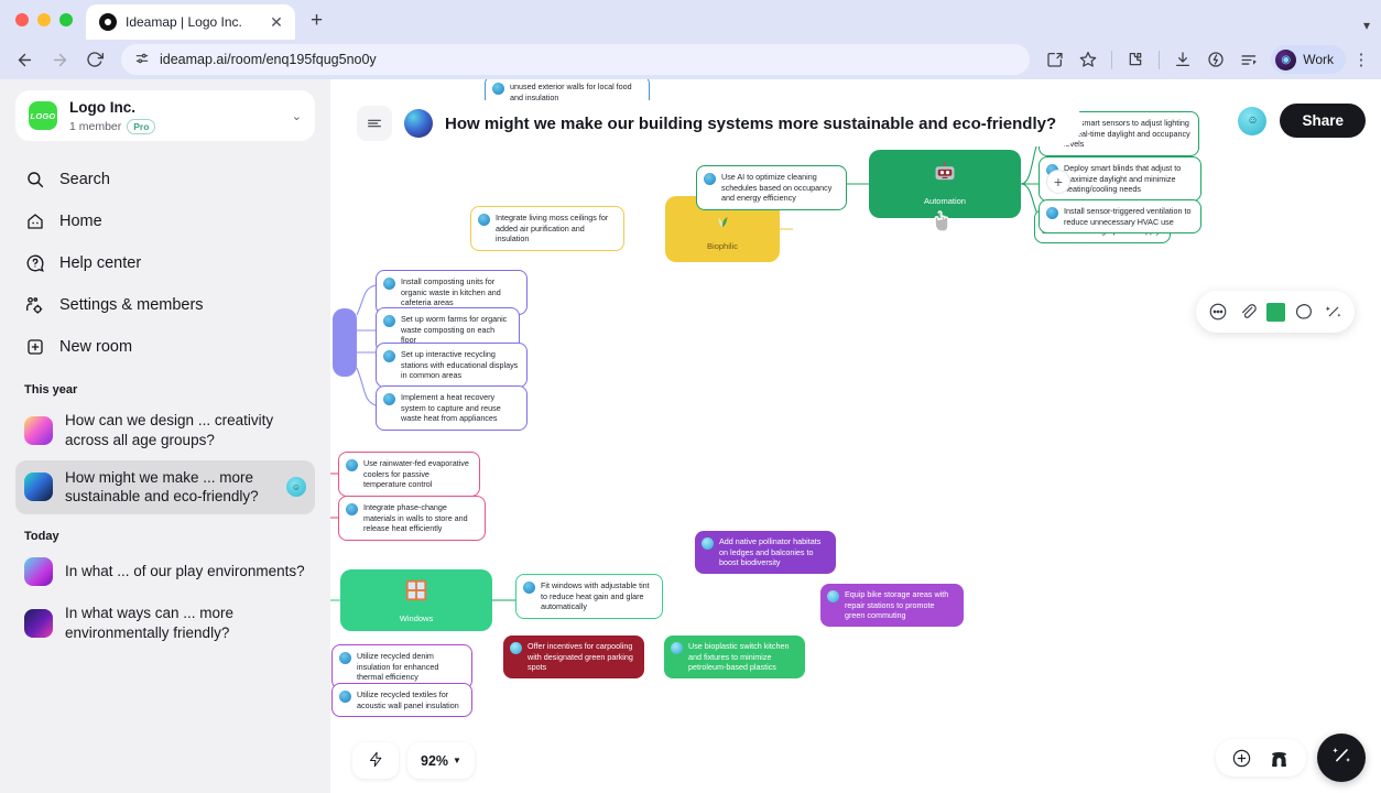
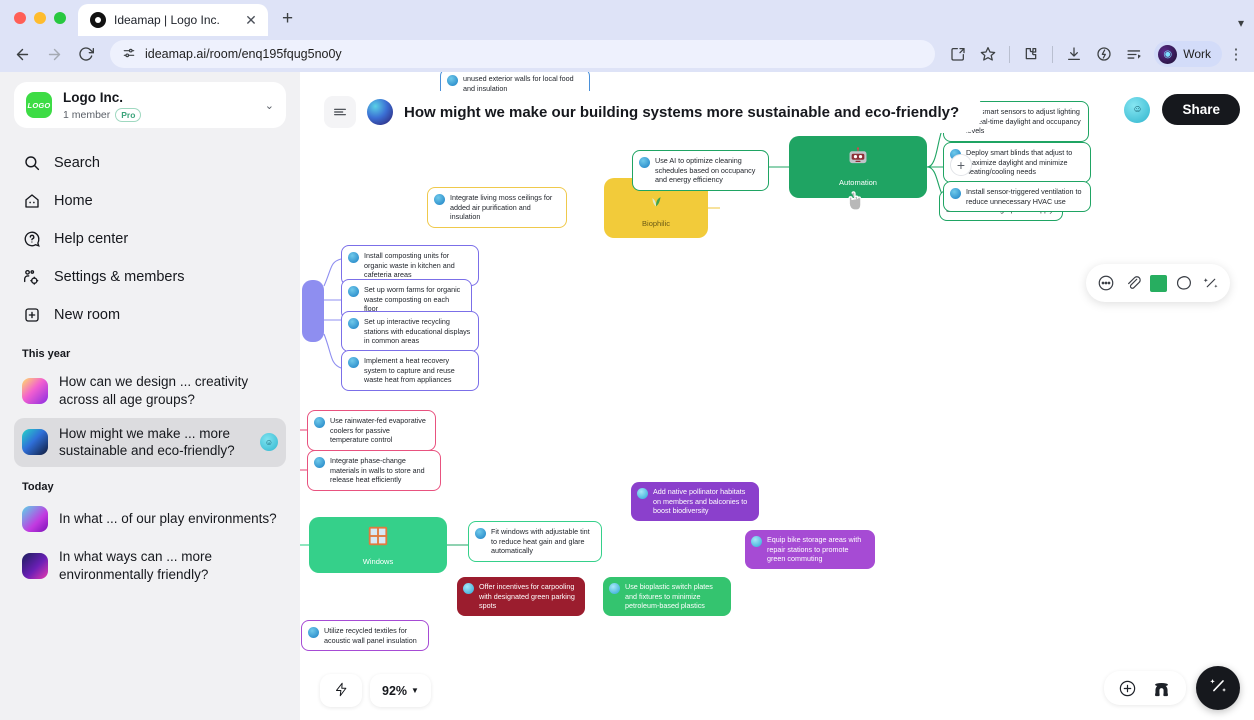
  Ideamap | Logo Inc.
  ✕
  +
  ▾
  ideamap.ai/room/enq195fqug5no0y
  ◉
  Work
  ⋮
  LOGO
  Logo Inc.
  1 member
  Pro
  ⌄
  Search
  Home
  Help center
  Settings & members
  New room
  This year
  How can we design ... creativity across all age groups?
  How might we make ... more sustainable and eco-friendly?
  ☺
  Today
  In what ... of our play environments?
  In what ways can ... more environmentally friendly?
  Biophilic
  Automation
  Windows
  unused exterior walls for local food and insulation
  Integrate living moss ceilings for added air purification and insulation
  Use AI to optimize cleaning schedules based on occupancy and energy efficiency
  mart sensors to adjust lighting al-time daylight and occupancy vels
  Deploy smart blinds that adjust to aximize daylight and minimize eating/cooling needs
  Install sensor-triggered ventilation to reduce unnecessary HVAC use
  Install composting units for organic waste in kitchen and cafeteria areas
  Set up worm farms for organic waste composting on each floor
  Set up interactive recycling stations with educational displays in common areas
  Implement a heat recovery system to capture and reuse waste heat from appliances
  Use rainwater-fed evaporative coolers for passive temperature control
  Integrate phase-change materials in walls to store and release heat efficiently
- Add native pollinator habitats on ledges and balconies to boost biodiversity
+ Add native pollinator habitats on members and balconies to boost biodiversity
  Equip bike storage areas with repair stations to promote green commuting
  Fit windows with adjustable tint to reduce heat gain and glare automatically
- Utilize recycled denim insulation for enhanced thermal efficiency
  Utilize recycled textiles for acoustic wall panel insulation
  Offer incentives for carpooling with designated green parking spots
- Use bioplastic switch kitchen and fixtures to minimize petroleum-based plastics
+ Use bioplastic switch plates and fixtures to minimize petroleum-based plastics
  +
  How might we make our building systems more sustainable and eco-friendly?
  ☺
  Share
  92%
  ▼
